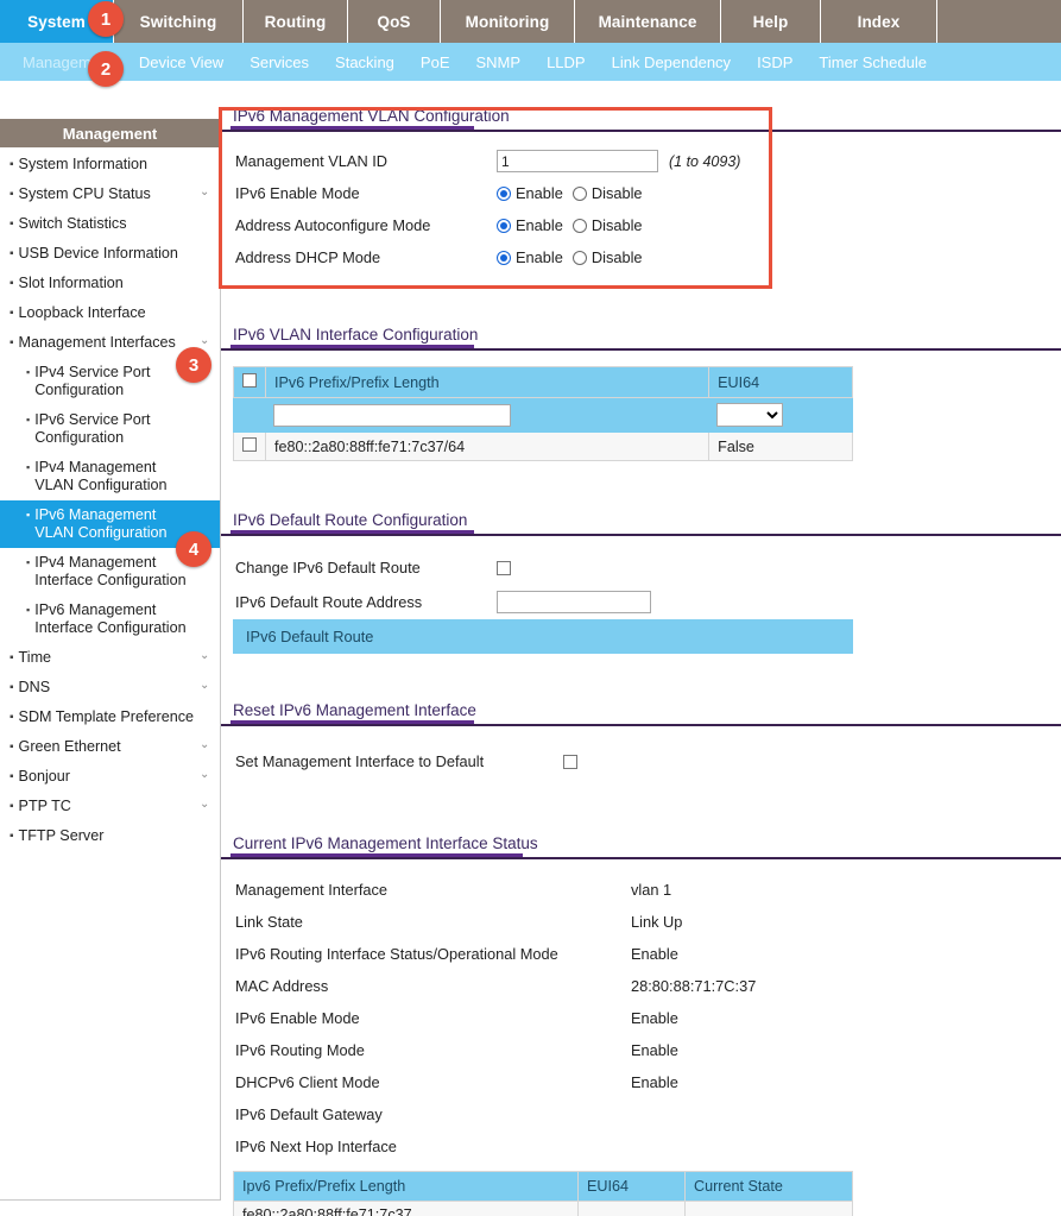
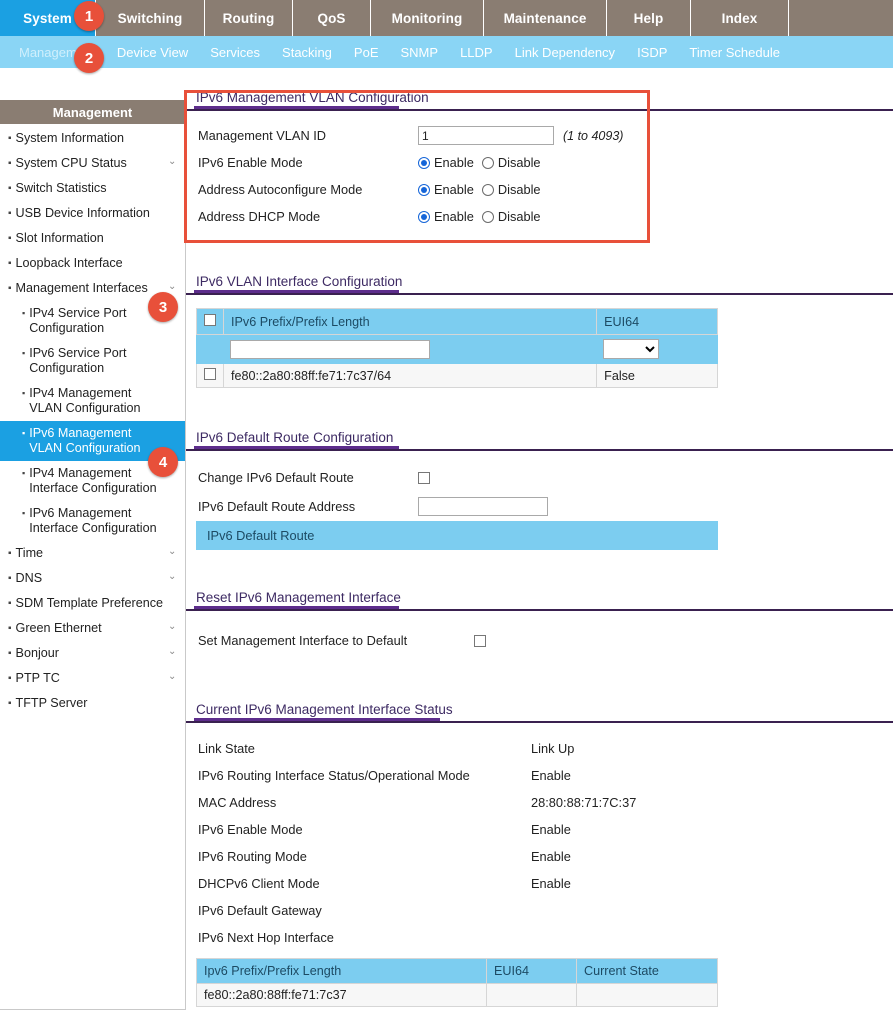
  System
  Switching
  Routing
  QoS
  Monitoring
  Maintenance
  Help
  Index
  Managem
  Device View
  Services
  Stacking
  PoE
  SNMP
  LLDP
  Link Dependency
  ISDP
  Timer Schedule
  Management
  ▪
  System Information
  ▪
  System CPU Status
  ⌄
  ▪
  Switch Statistics
  ▪
  USB Device Information
  ▪
  Slot Information
  ▪
  Loopback Interface
  ▪
  Management Interfaces
  ⌄
  ▪
  IPv4 Service Port Configuration
  ▪
  IPv6 Service Port Configuration
  ▪
  IPv4 Management VLAN Configuration
  ▪
  IPv6 Management VLAN Configuration
  ▪
  IPv4 Management Interface Configuration
  ▪
  IPv6 Management Interface Configuration
  ▪
  Time
  ⌄
  ▪
  DNS
  ⌄
  ▪
  SDM Template Preference
  ▪
  Green Ethernet
  ⌄
  ▪
  Bonjour
  ⌄
  ▪
  PTP TC
  ⌄
  ▪
  TFTP Server
  IPv6 Management VLAN Configuration
  Management VLAN ID
  1
  (1 to 4093)
  IPv6 Enable Mode
  Enable
  Disable
  Address Autoconfigure Mode
  Enable
  Disable
  Address DHCP Mode
  Enable
  Disable
  IPv6 VLAN Interface Configuration
  	IPv6 Prefix/Prefix Length	EUI64
  	fe80::2a80:88ff:fe71:7c37/64	False
  IPv6 Default Route Configuration
  Change IPv6 Default Route
  IPv6 Default Route Address
  IPv6 Default Route
  Reset IPv6 Management Interface
  Set Management Interface to Default
  Current IPv6 Management Interface Status
- Management Interface
- vlan 1
  Link State
  Link Up
  IPv6 Routing Interface Status/Operational Mode
  Enable
  MAC Address
  28:80:88:71:7C:37
  IPv6 Enable Mode
  Enable
  IPv6 Routing Mode
  Enable
  DHCPv6 Client Mode
  Enable
  IPv6 Default Gateway
  IPv6 Next Hop Interface
  Ipv6 Prefix/Prefix Length	EUI64	Current State
  fe80::2a80:88ff:fe71:7c37
  1
  2
  3
  4
